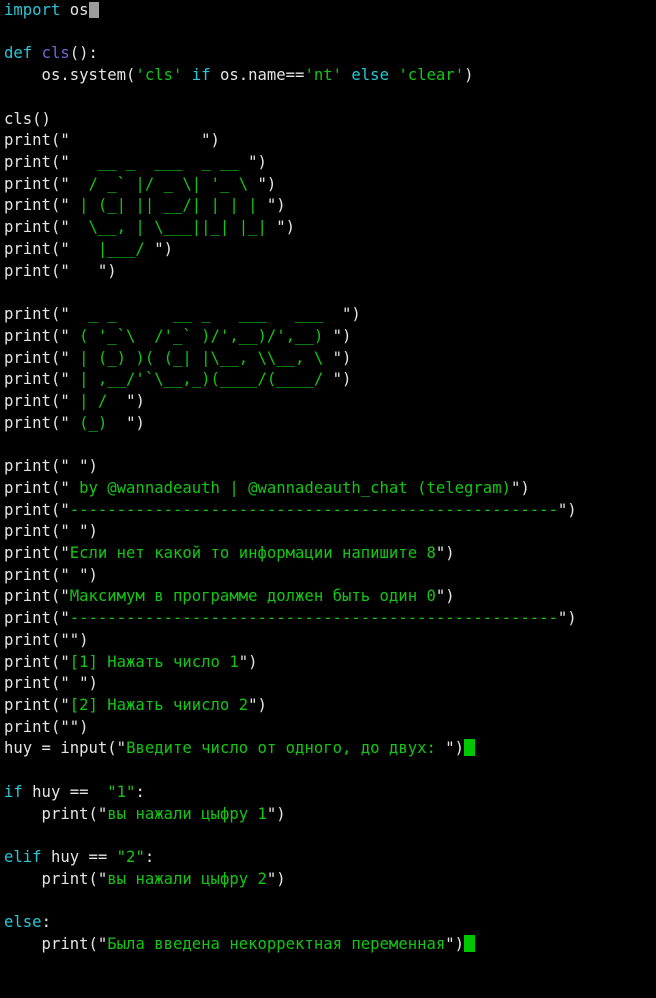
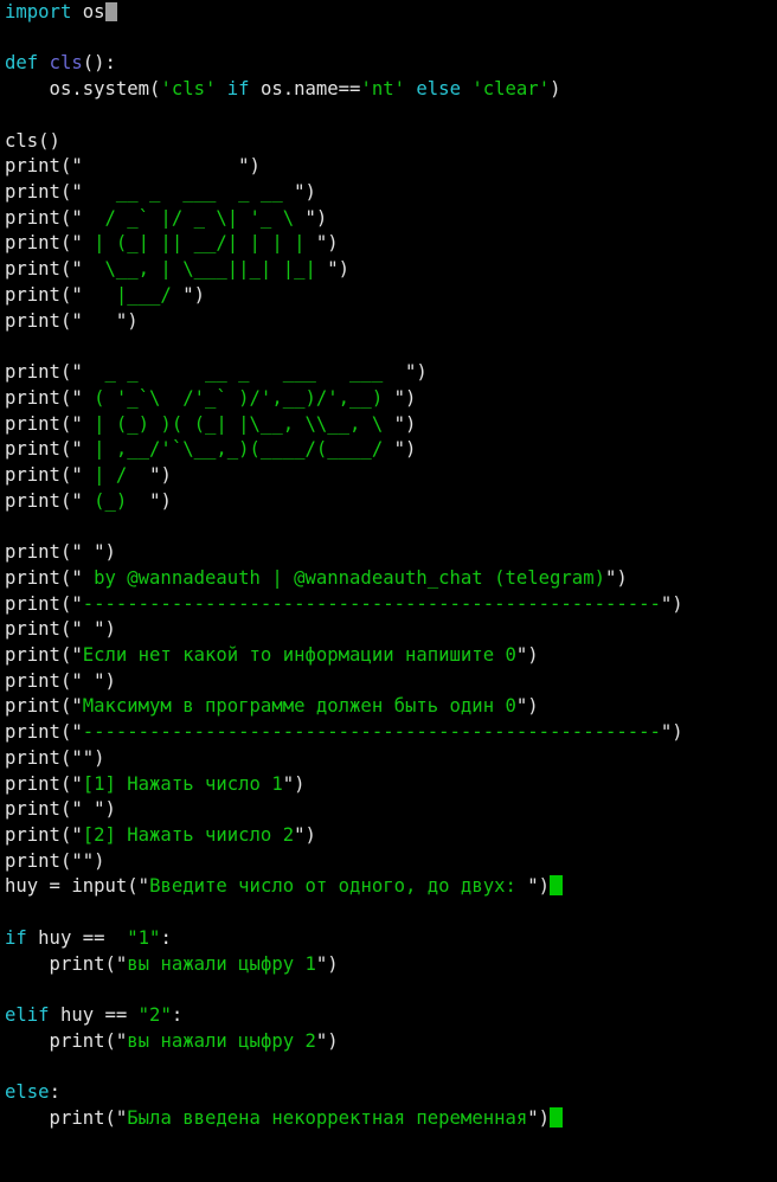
  import os
  def cls():
  os.system('cls' if os.name=='nt' else 'clear')
  cls()
  print(" ")
  print(" __ _ ___ _ __ ")
  print(" / _` |/ _ \| '_ \ ")
  print(" | (_| || __/| | | | ")
  print(" \__, | \___||_| |_| ")
  print(" |___/ ")
  print(" ")
  print(" _ _ __ _ ___ ___ ")
  print(" ( '_`\ /'_` )/',__)/',__) ")
  print(" | (_) )( (_| |\__, \\__, \ ")
  print(" | ,__/'`\__,_)(____/(____/ ")
  print(" | / ")
  print(" (_) ")
  print(" ")
  print(" by @wannadeauth | @wannadeauth_chat (telegram)")
  print("----------------------------------------------------")
  print(" ")
- print("Если нет какой то информации напишите 8")
+ print("Если нет какой то информации напишите 0")
  print(" ")
  print("Максимум в программе должен быть один 0")
  print("----------------------------------------------------")
  print("")
  print("[1] Нажать число 1")
  print(" ")
  print("[2] Нажать чиисло 2")
  print("")
  huy = input("Введите число от одного, до двух: ")
  if huy == "1":
  print("вы нажали цыфру 1")
  elif huy == "2":
  print("вы нажали цыфру 2")
  else:
  print("Была введена некорректная переменная")
